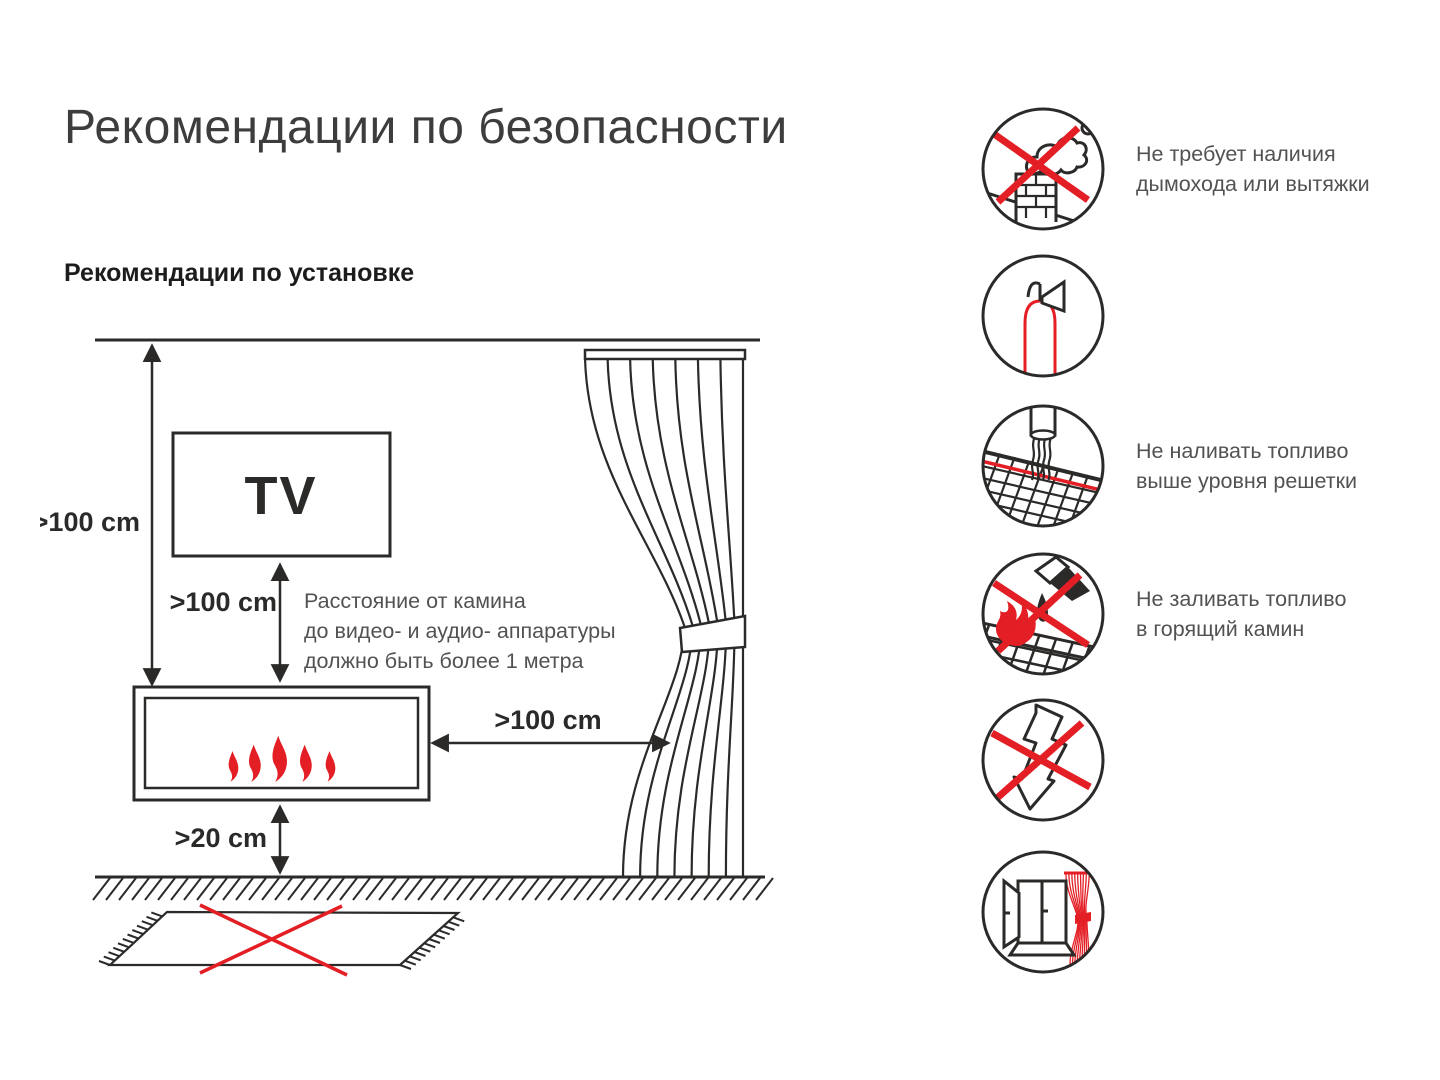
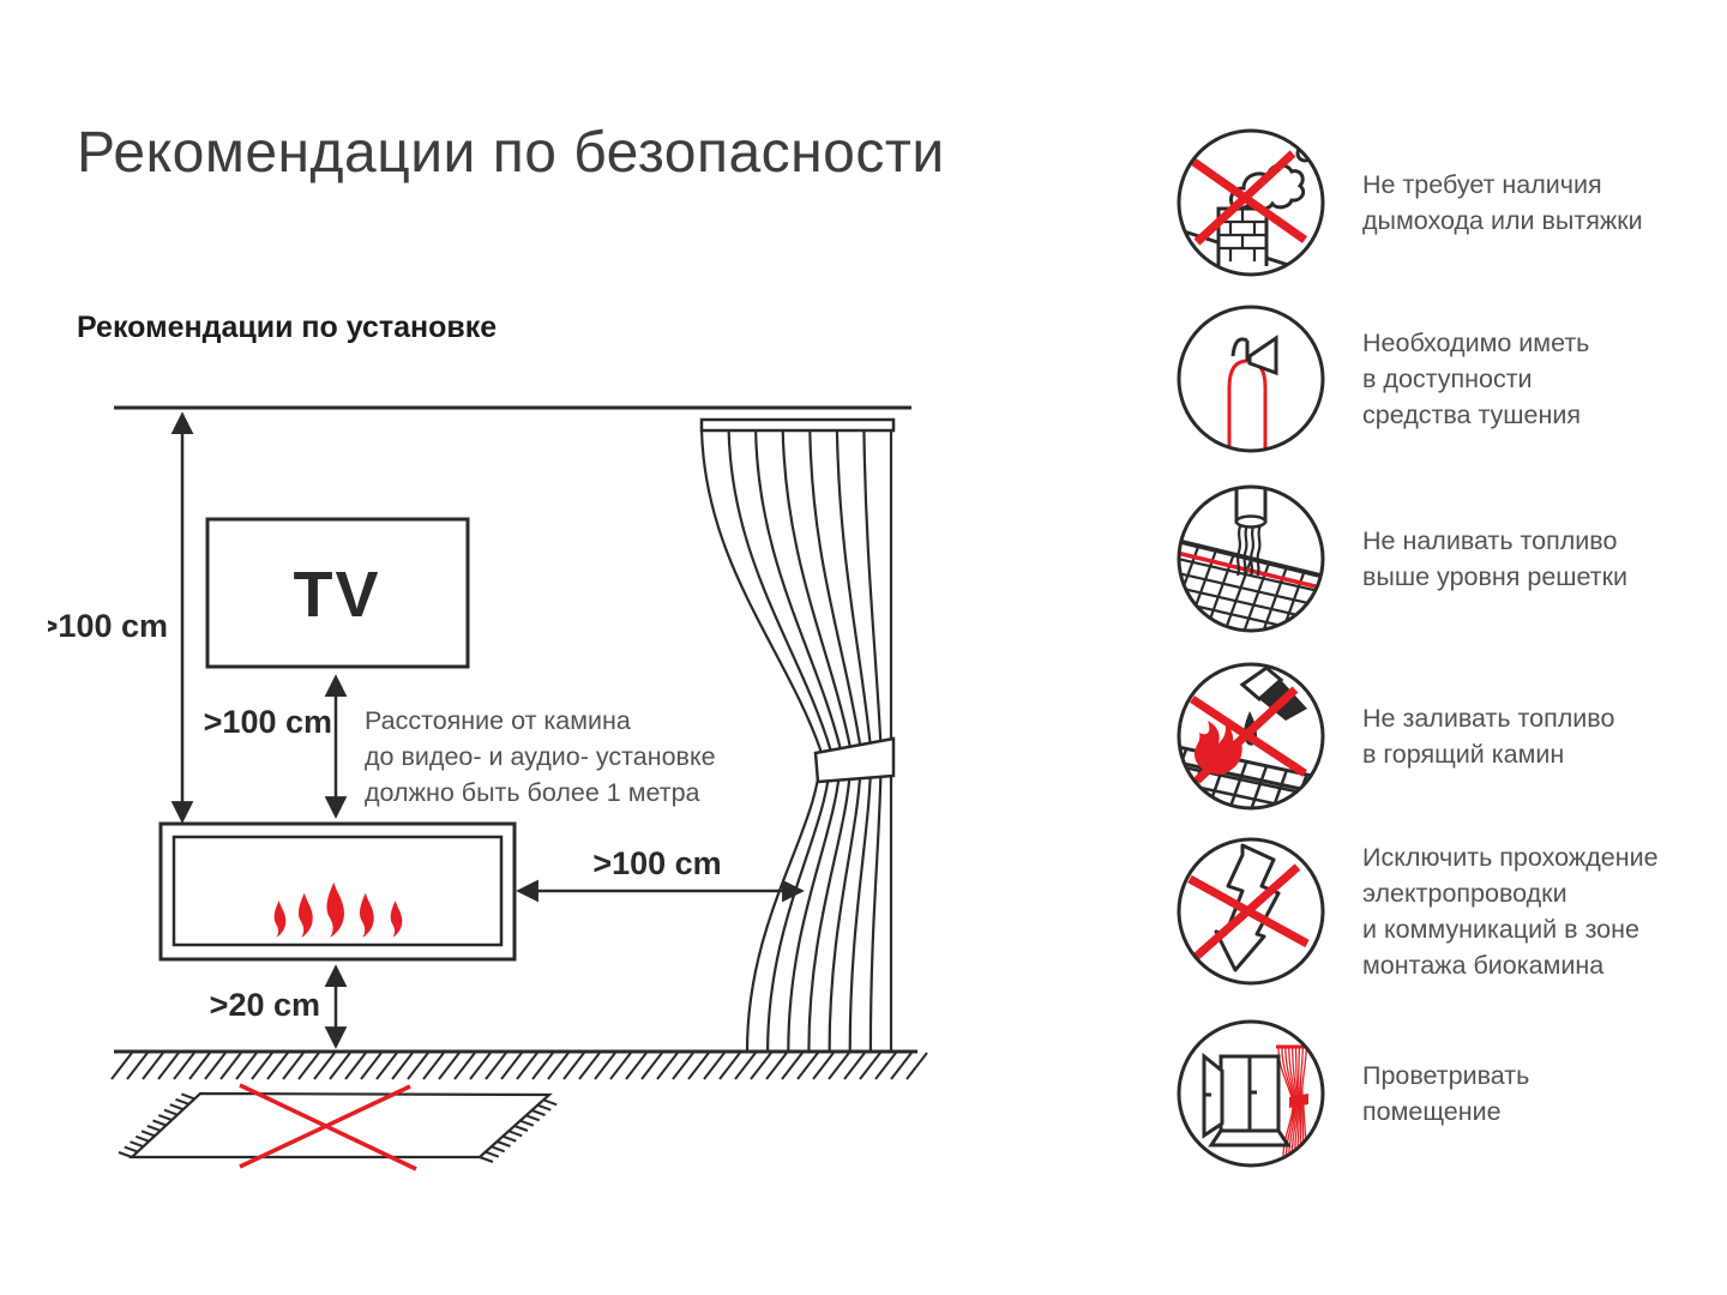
  Рекомендации по безопасности
  Рекомендации по установке
  >100 cm
  TV
  >100 cm
  Расстояние от камина
- до видео- и аудио- аппаратуры
+ до видео- и аудио- установке
  должно быть более 1 метра
  >100 cm
  >20 cm
  Не требует наличия
  дымохода или вытяжки
+ Необходимо иметь
+ в доступности
+ средства тушения
  Не наливать топливо
  выше уровня решетки
  Не заливать топливо
  в горящий камин
+ Исключить прохождение
+ электропроводки
+ и коммуникаций в зоне
+ монтажа биокамина
+ Проветривать
+ помещение
